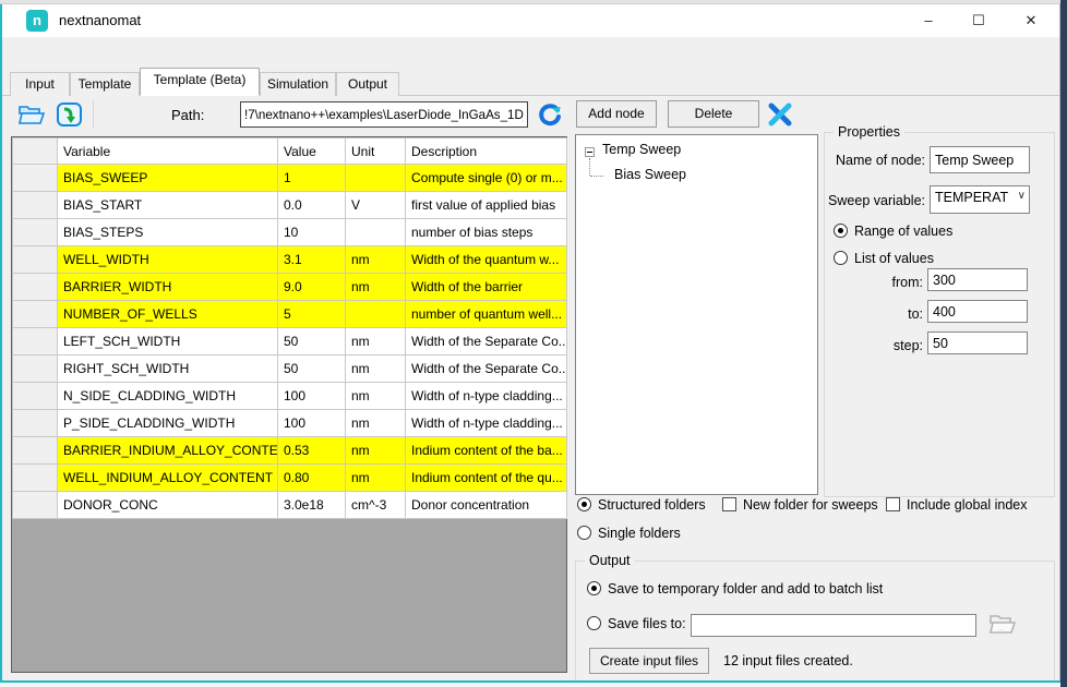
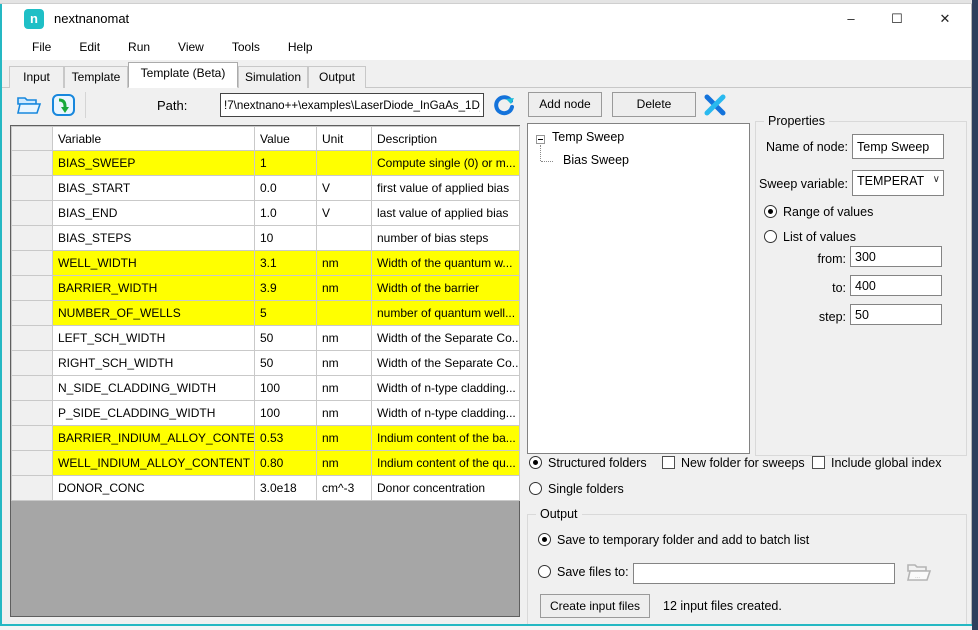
  n
  nextnanomat
  –
  ☐
  ✕
+ File
+ Edit
+ Run
+ View
+ Tools
+ Help
  Input
  Template
  Template (Beta)
  Simulation
  Output
  Path:
  !7\nextnano++\examples\LaserDiode_InGaAs_1D
  	Variable	Value	Unit	Description
  	BIAS_SWEEP	1		Compute single (0) or m...
  	BIAS_START	0.0	V	first value of applied bias
+ 	BIAS_END	1.0	V	last value of applied bias
  	BIAS_STEPS	10		number of bias steps
  	WELL_WIDTH	3.1	nm	Width of the quantum w...
- 	BARRIER_WIDTH	9.0	nm	Width of the barrier
+ 	BARRIER_WIDTH	3.9	nm	Width of the barrier
  	NUMBER_OF_WELLS	5		number of quantum well...
  	LEFT_SCH_WIDTH	50	nm	Width of the Separate Co..
  	RIGHT_SCH_WIDTH	50	nm	Width of the Separate Co..
  	N_SIDE_CLADDING_WIDTH	100	nm	Width of n-type cladding...
  	P_SIDE_CLADDING_WIDTH	100	nm	Width of n-type cladding...
  	BARRIER_INDIUM_ALLOY_CONTE	0.53	nm	Indium content of the ba...
  	WELL_INDIUM_ALLOY_CONTENT	0.80	nm	Indium content of the qu...
  	DONOR_CONC	3.0e18	cm^-3	Donor concentration
  Add node
  Delete
  Temp Sweep
  Bias Sweep
  Properties
  Name of node:
  Temp Sweep
  Sweep variable:
  TEMPERAT
  ∨
  Range of values
  List of values
  from:
  300
  to:
  400
  step:
  50
  Structured folders
  New folder for sweeps
  Include global index
  Single folders
  Output
  Save to temporary folder and add to batch list
  Save files to:
  Create input files
  12 input files created.
